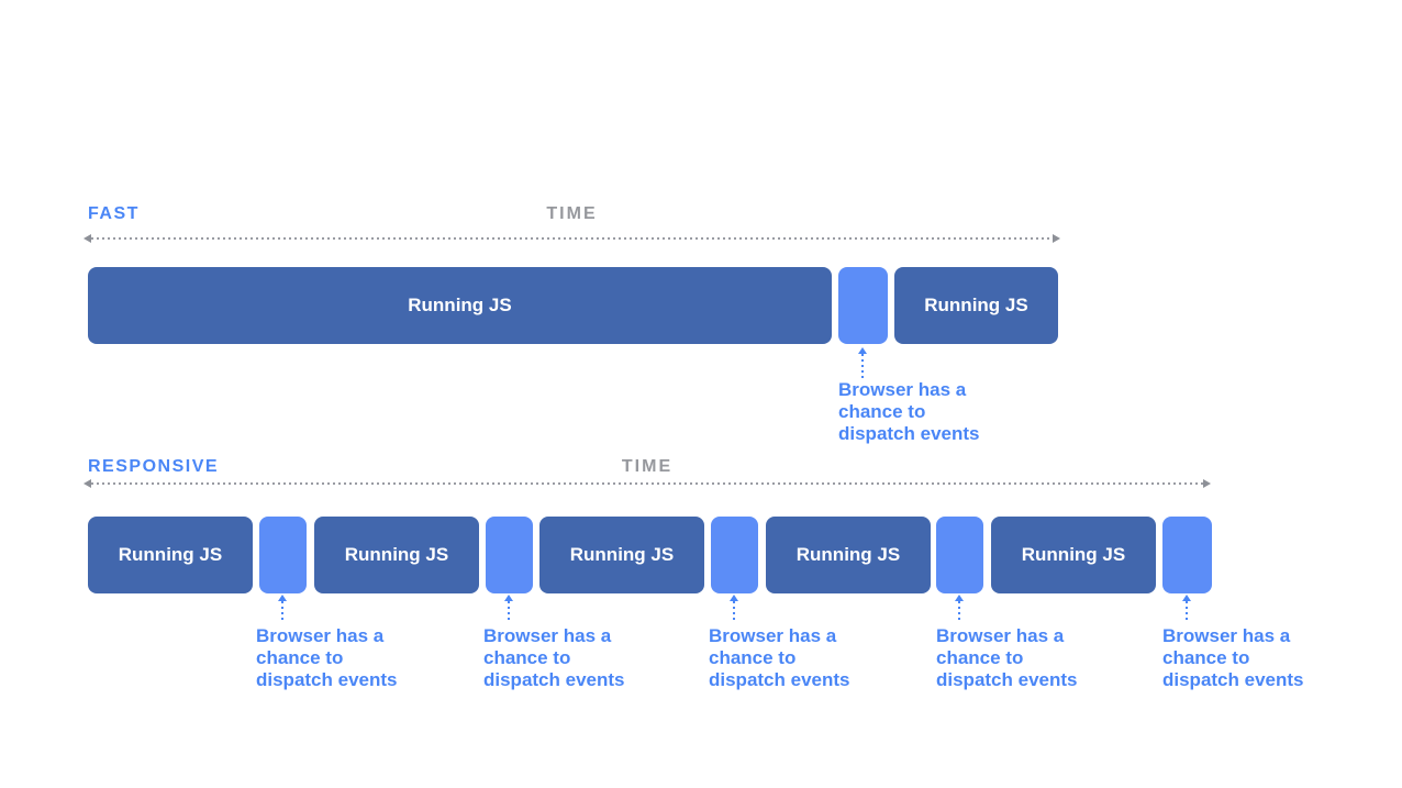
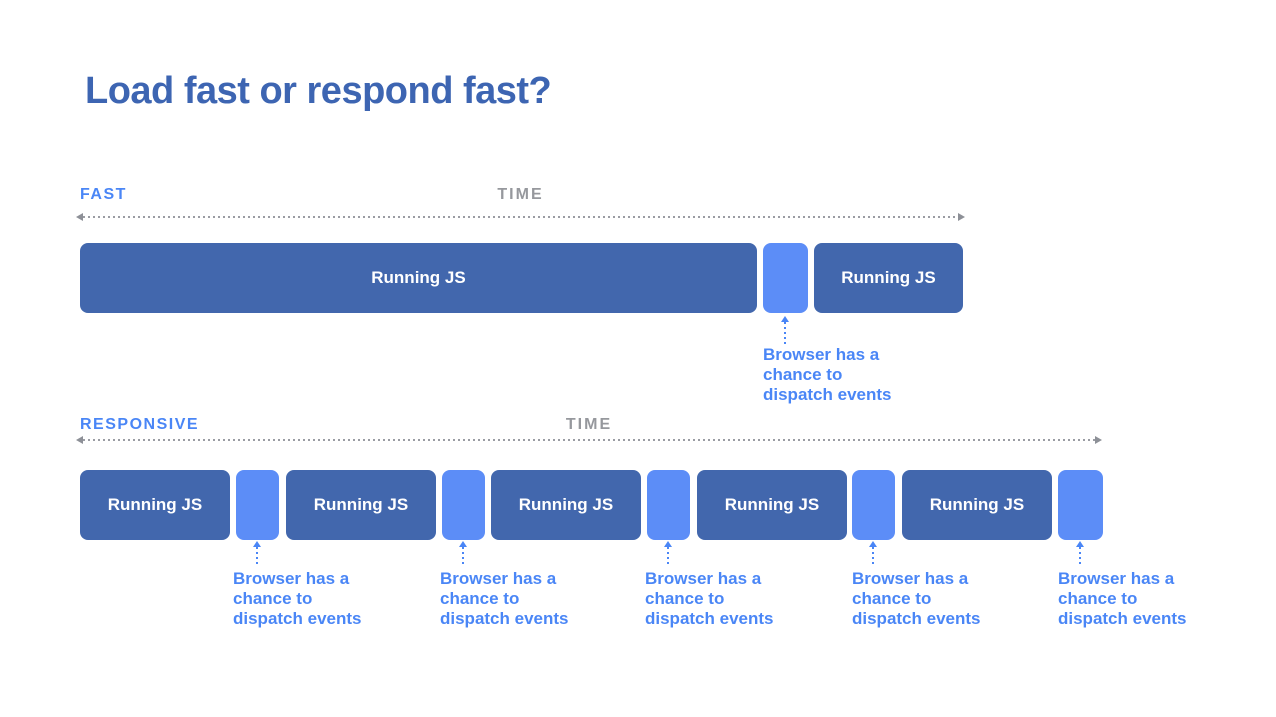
+ Load fast or respond fast?
  FAST
  TIME
  Running JS
  Running JS
  Browser has a
  chance to
  dispatch events
  RESPONSIVE
  TIME
  Running JS
  Running JS
  Running JS
  Running JS
  Running JS
  Browser has a
  chance to
  dispatch events
  Browser has a
  chance to
  dispatch events
  Browser has a
  chance to
  dispatch events
  Browser has a
  chance to
  dispatch events
  Browser has a
  chance to
  dispatch events
